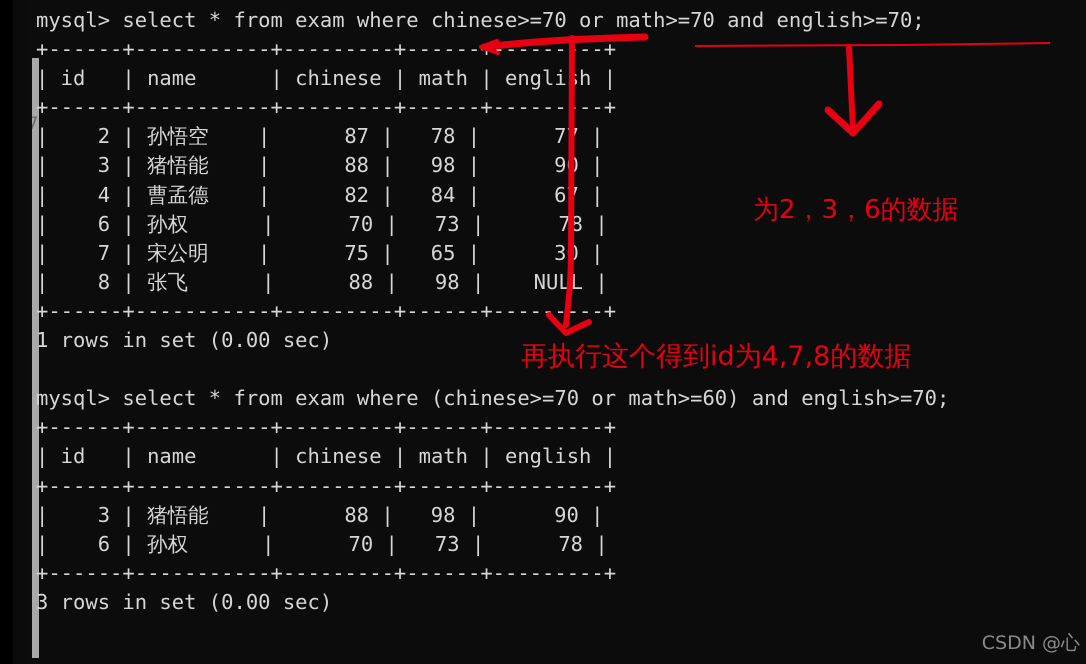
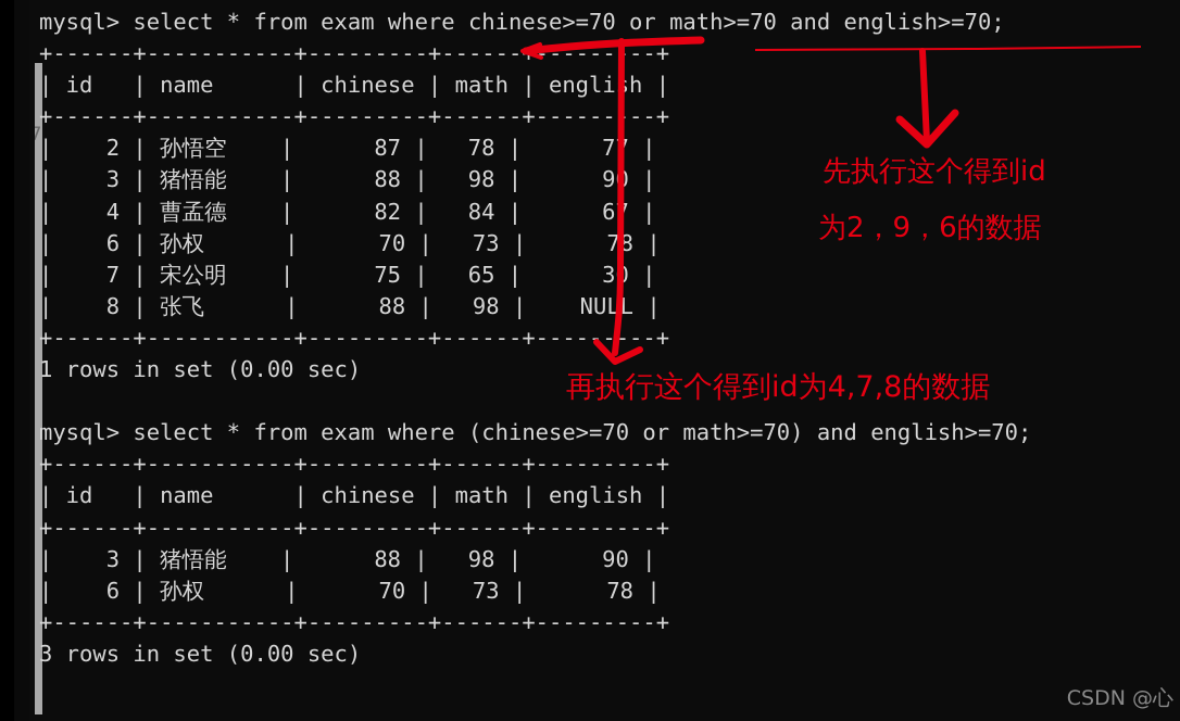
  7
  mysql> select * from exam where chinese>=70 or math>=70 and english>=70;
  +------+-----------+---------+--------------+
  | id | name | chinese | math | englih |
  +------+-----------+---------+------+--------+
  | 2 | 孙悟空 | 87 | 78 | 7 |
  | 3 | 猪悟能 | 88 | 98 | 9 |
  | 4 | 曹孟德 | 82 | 84 | 6 |
  | 6 | 孙权 | 70 | 73 | 78 |
  | 7 | 宋公明 | 75 | 65 | 3 |
  | 8 | 张飞 | 88 | 98 | NULL |
  +------+-----------+---------+------+---------+
  1 rows in set (0.00 sec)
- mysql> select * from exam where (chinese>=70 or math>=60) and english>=70;
+ mysql> select * from exam where (chinese>=70 or math>=70) and english>=70;
  +------+-----------+---------+------+---------+
  | id | name | chinese | math | english |
  +------+-----------+---------+------+---------+
  | 3 | 猪悟能 | 88 | 98 | 90 |
  | 6 | 孙权 | 70 | 73 | 78 |
  +------+-----------+---------+------+---------+
  3 rows in set (0.00 sec)
+ 先执行这个得到id
- 为2，3，6的数据
+ 为2，9，6的数据
  再执行这个得到id为4,7,8的数据
  CSDN @心
